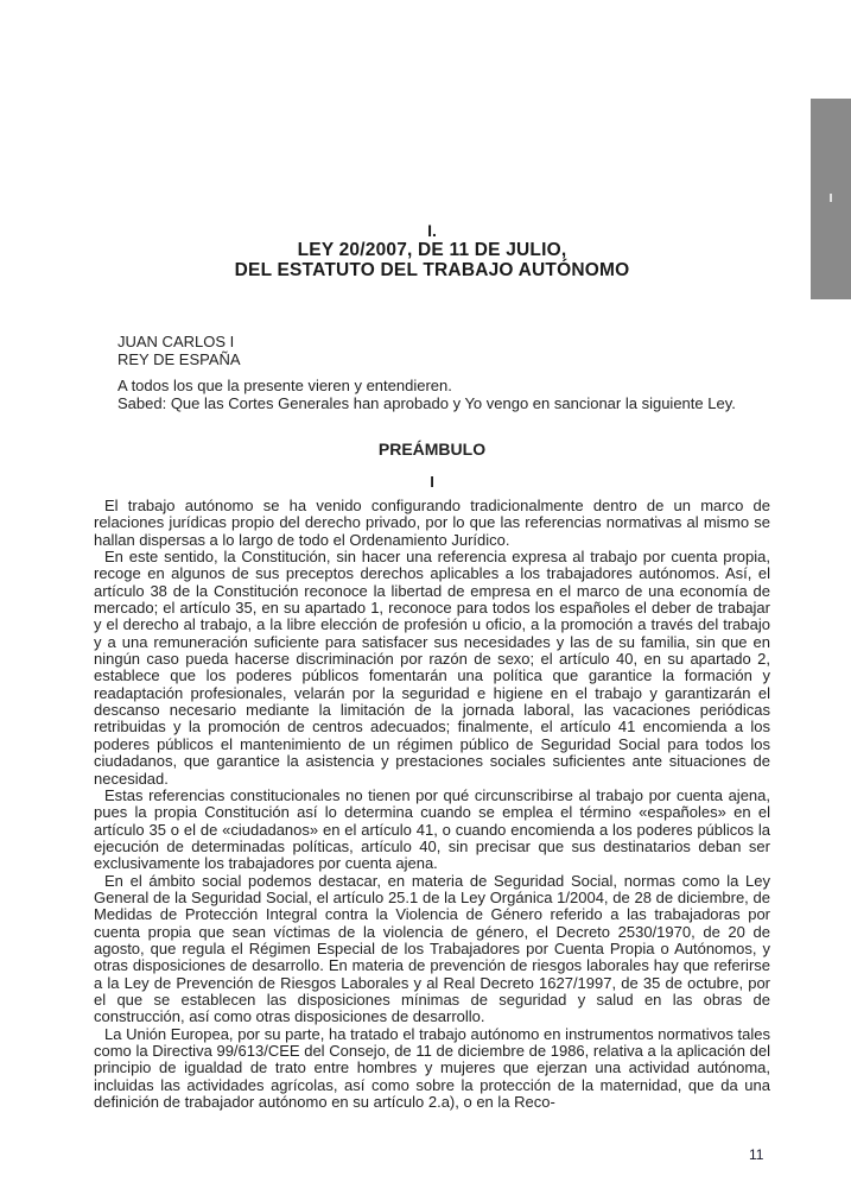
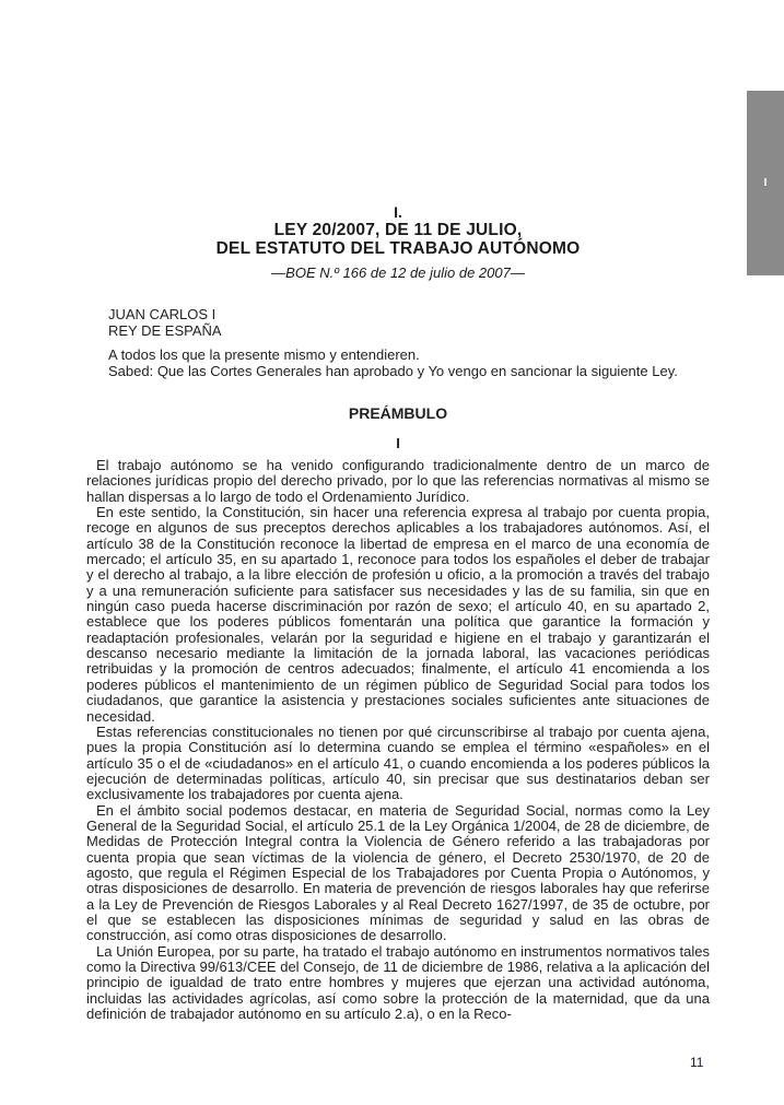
  I
  I.
  LEY 20/2007, DE 11 DE JULIO,
  DEL ESTATUTO DEL TRABAJO AUTÓNOMO
+ —BOE N.º 166 de 12 de julio de 2007—
  JUAN CARLOS I
  REY DE ESPAÑA
- A todos los que la presente vieren y entendieren.
+ A todos los que la presente mismo y entendieren.
  Sabed: Que las Cortes Generales han aprobado y Yo vengo en sancionar la siguiente Ley.
  PREÁMBULO
  I
  El trabajo autónomo se ha venido configurando tradicionalmente dentro de un marco de relaciones jurídicas propio del derecho privado, por lo que las referencias normativas al mismo se hallan dispersas a lo largo de todo el Ordenamiento Jurídico.
  En este sentido, la Constitución, sin hacer una referencia expresa al trabajo por cuenta propia, recoge en algunos de sus preceptos derechos aplicables a los trabajadores autónomos. Así, el artículo 38 de la Constitución reconoce la libertad de empresa en el marco de una economía de mercado; el artículo 35, en su apartado 1, reconoce para todos los españoles el deber de trabajar y el derecho al trabajo, a la libre elección de profesión u oficio, a la promoción a través del trabajo y a una remuneración suficiente para satisfacer sus necesidades y las de su familia, sin que en ningún caso pueda hacerse discriminación por razón de sexo; el artículo 40, en su apartado 2, establece que los poderes públicos fomentarán una política que garantice la formación y readaptación profesionales, velarán por la seguridad e higiene en el trabajo y garantizarán el descanso necesario mediante la limitación de la jornada laboral, las vacaciones periódicas retribuidas y la promoción de centros adecuados; finalmente, el artículo 41 encomienda a los poderes públicos el mantenimiento de un régimen público de Seguridad Social para todos los ciudadanos, que garantice la asistencia y prestaciones sociales suficientes ante situaciones de necesidad.
  Estas referencias constitucionales no tienen por qué circunscribirse al trabajo por cuenta ajena, pues la propia Constitución así lo determina cuando se emplea el término «españoles» en el artículo 35 o el de «ciudadanos» en el artículo 41, o cuando encomienda a los poderes públicos la ejecución de determinadas políticas, artículo 40, sin precisar que sus destinatarios deban ser exclusivamente los trabajadores por cuenta ajena.
  En el ámbito social podemos destacar, en materia de Seguridad Social, normas como la Ley General de la Seguridad Social, el artículo 25.1 de la Ley Orgánica 1/2004, de 28 de diciembre, de Medidas de Protección Integral contra la Violencia de Género referido a las trabajadoras por cuenta propia que sean víctimas de la violencia de género, el Decreto 2530/1970, de 20 de agosto, que regula el Régimen Especial de los Trabajadores por Cuenta Propia o Autónomos, y otras disposiciones de desarrollo. En materia de prevención de riesgos laborales hay que referirse a la Ley de Prevención de Riesgos Laborales y al Real Decreto 1627/1997, de 35 de octubre, por el que se establecen las disposiciones mínimas de seguridad y salud en las obras de construcción, así como otras disposiciones de desarrollo.
  La Unión Europea, por su parte, ha tratado el trabajo autónomo en instrumentos normativos tales como la Directiva 99/613/CEE del Consejo, de 11 de diciembre de 1986, relativa a la aplicación del principio de igualdad de trato entre hombres y mujeres que ejerzan una actividad autónoma, incluidas las actividades agrícolas, así como sobre la protección de la maternidad, que da una definición de trabajador autónomo en su artículo 2.a), o en la Reco-
  11
